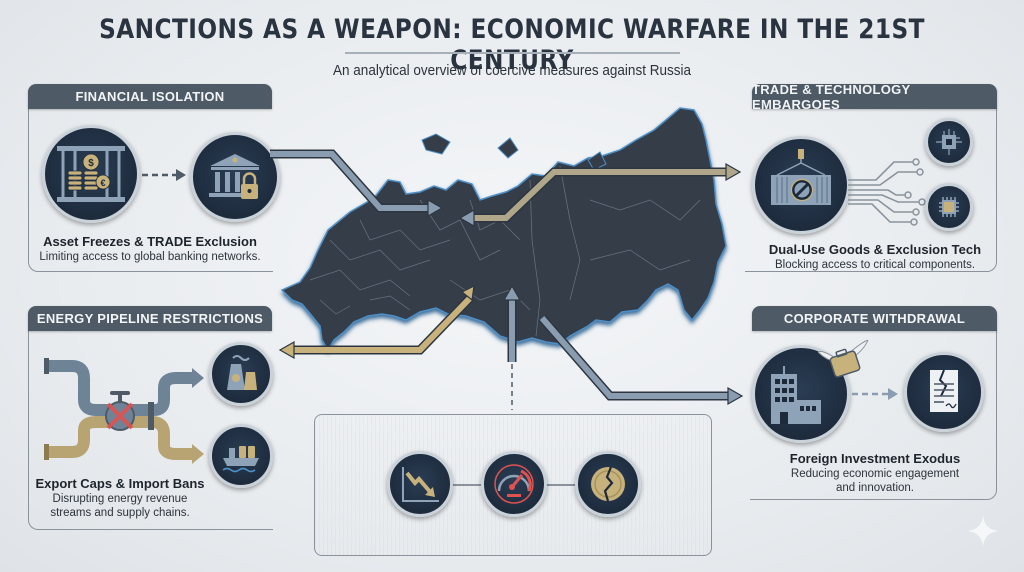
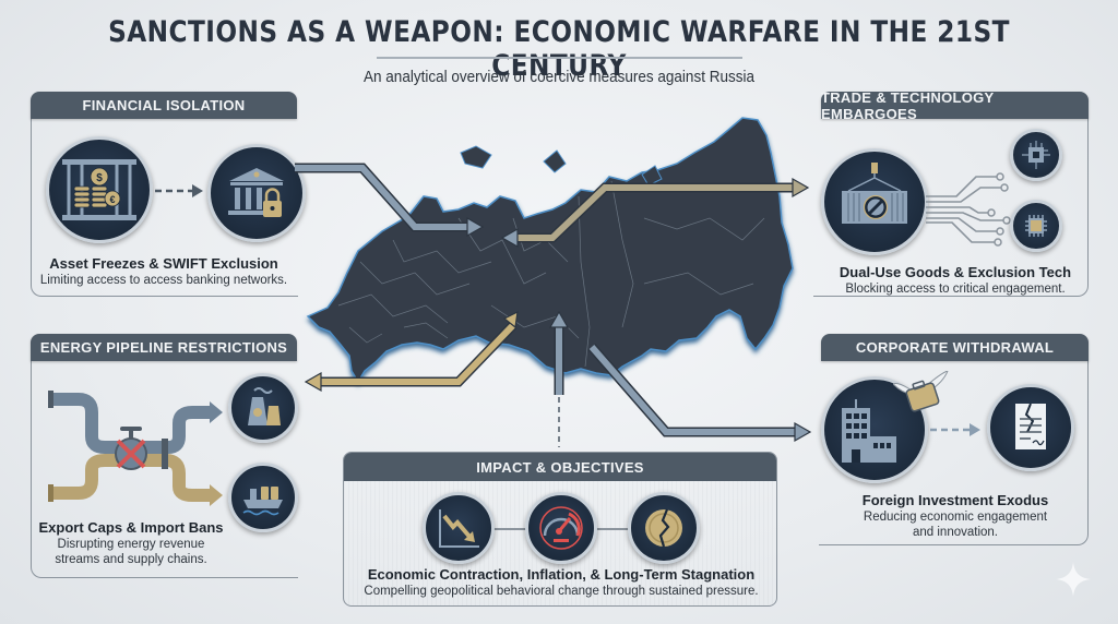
  SANCTIONS AS A WEAPON: ECONOMIC WARFARE IN THE 21ST CENTURY
  An analytical overview of coercive measures against Russia
  FINANCIAL ISOLATION
  $
  €
- Asset Freezes & TRADE Exclusion
+ Asset Freezes & SWIFT Exclusion
- Limiting access to global banking networks.
+ Limiting access to access banking networks.
  TRADE & TECHNOLOGY EMBARGOES
  Dual-Use Goods & Exclusion Tech
- Blocking access to critical components.
+ Blocking access to critical engagement.
  ENERGY PIPELINE RESTRICTIONS
  Export Caps & Import Bans
  Disrupting energy revenue
  streams and supply chains.
  CORPORATE WITHDRAWAL
  Foreign Investment Exodus
  Reducing economic engagement
  and innovation.
+ IMPACT & OBJECTIVES
+ Economic Contraction, Inflation, & Long-Term Stagnation
+ Compelling geopolitical behavioral change through sustained pressure.
